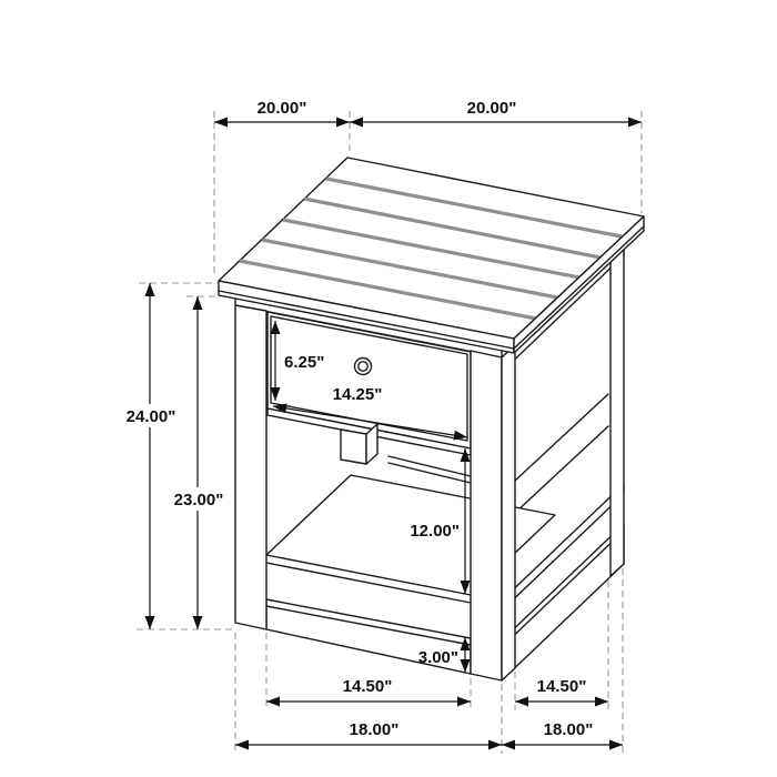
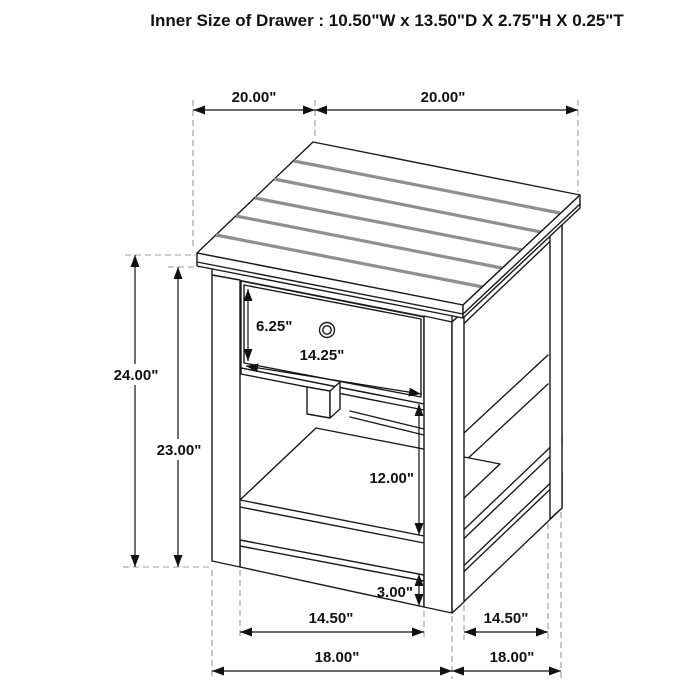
+ Inner Size of Drawer : 10.50"W x 13.50"D X 2.75"H X 0.25"T
  20.00"
  20.00"
  24.00"
  23.00"
  6.25"
  14.25"
  12.00"
  3.00"
  14.50"
  14.50"
  18.00"
  18.00"
